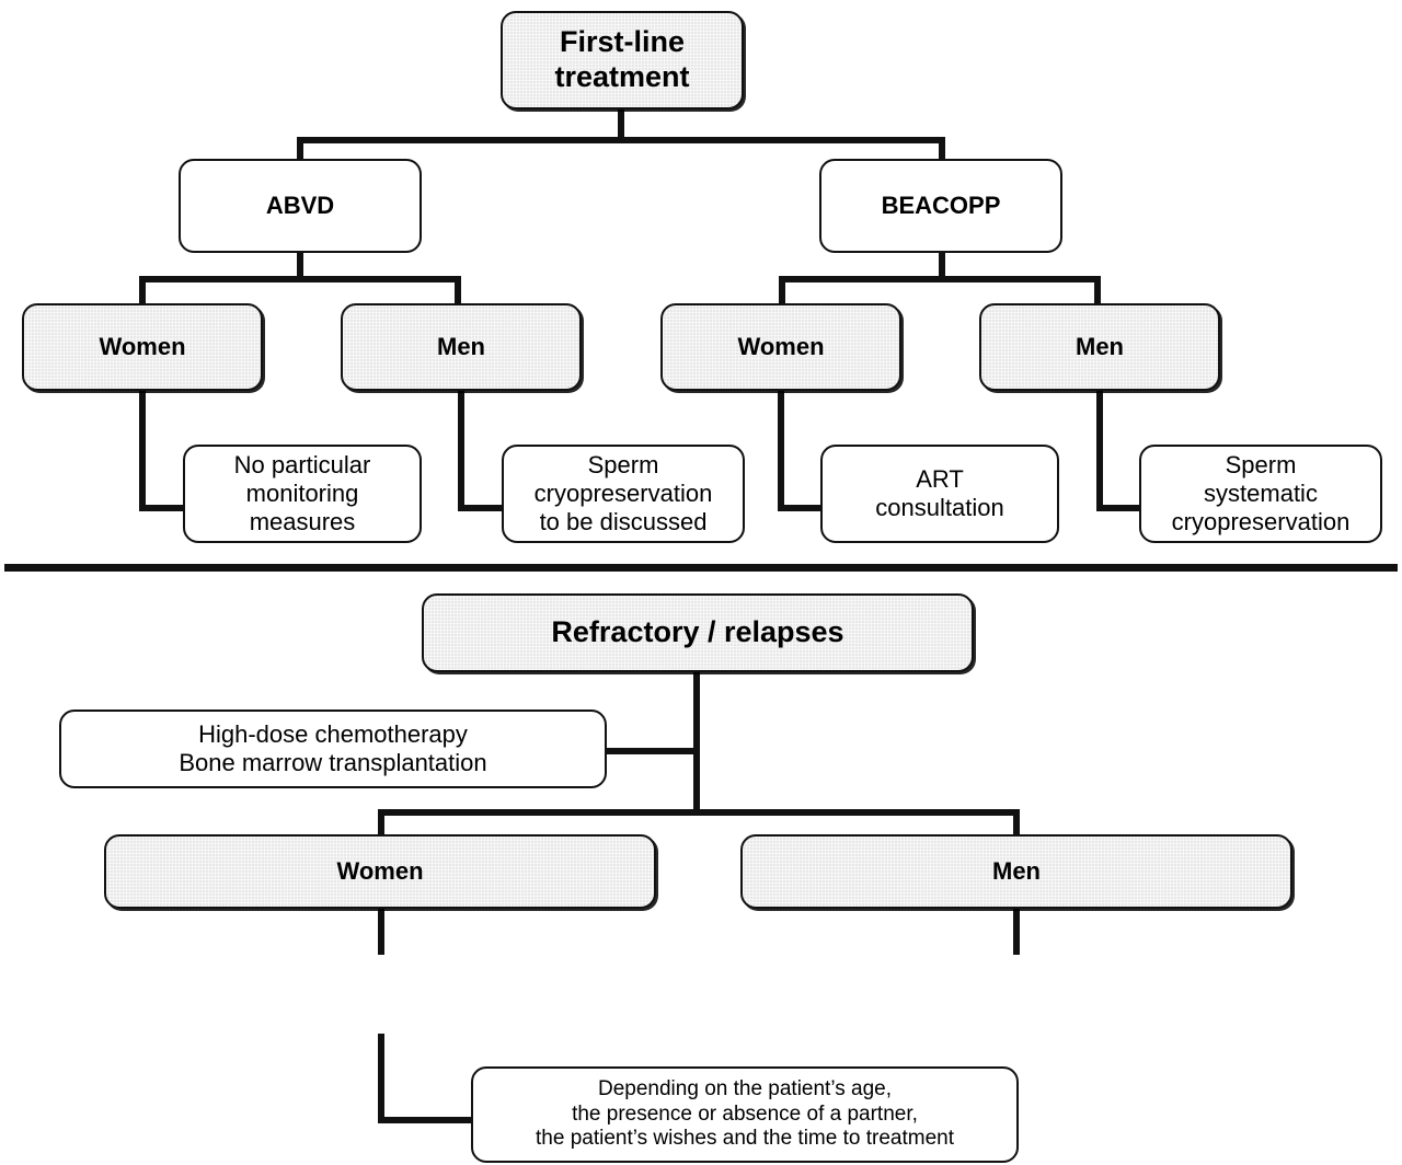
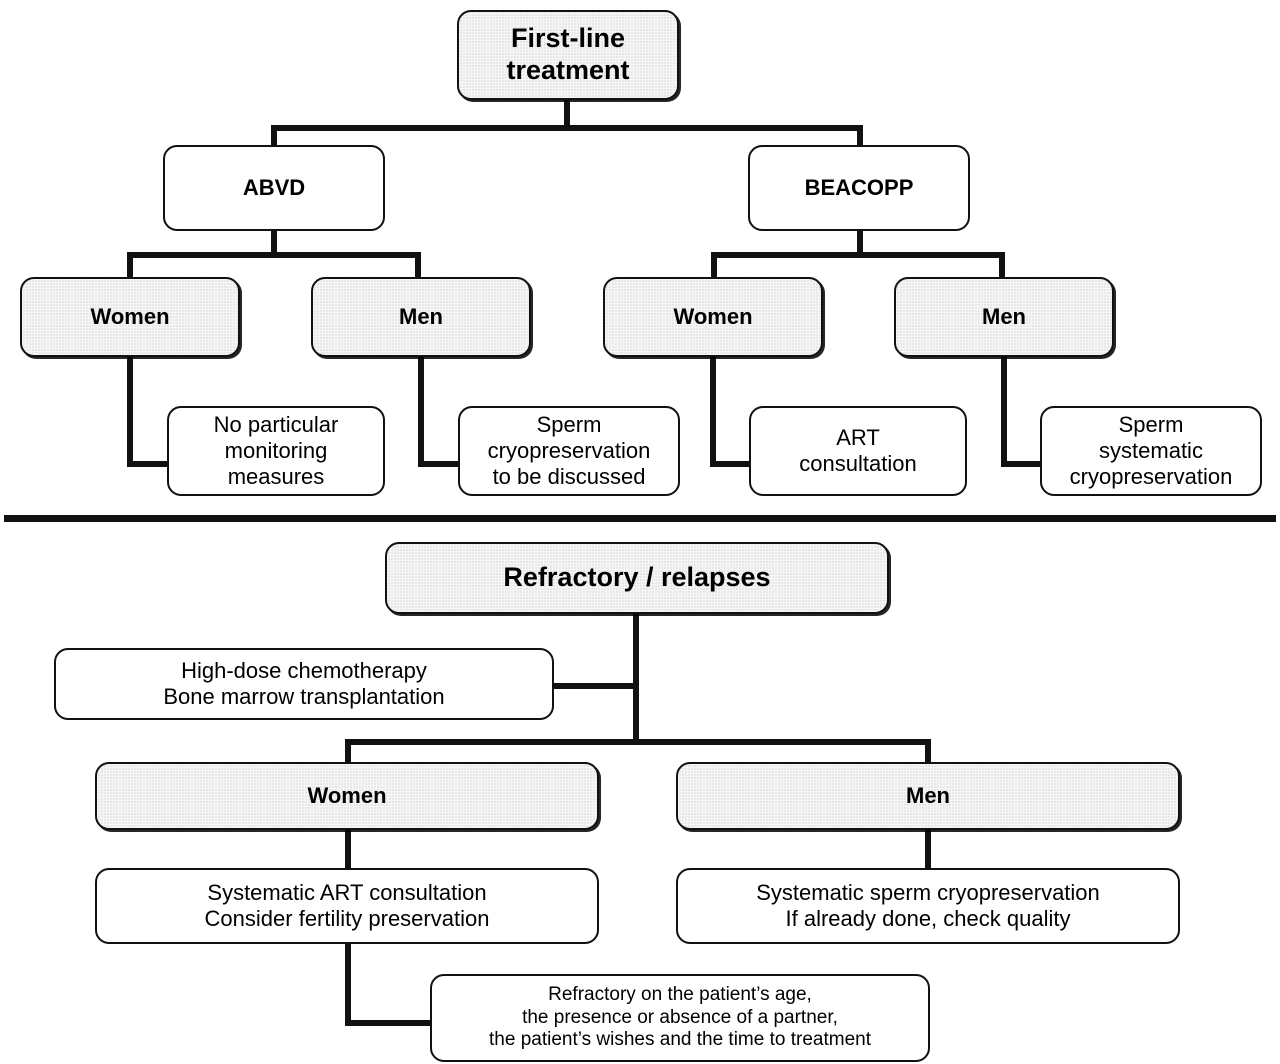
  First-line
  treatment
  ABVD
  BEACOPP
  Women
  Men
  Women
  Men
  No particular
  monitoring
  measures
  Sperm
  cryopreservation
  to be discussed
  ART
  consultation
  Sperm
  systematic
  cryopreservation
  Refractory / relapses
  High-dose chemotherapy
  Bone marrow transplantation
  Women
  Men
+ Systematic ART consultation
+ Consider fertility preservation
+ Systematic sperm cryopreservation
+ If already done, check quality
- Depending on the patient’s age,
+ Refractory on the patient’s age,
  the presence or absence of a partner,
  the patient’s wishes and the time to treatment
